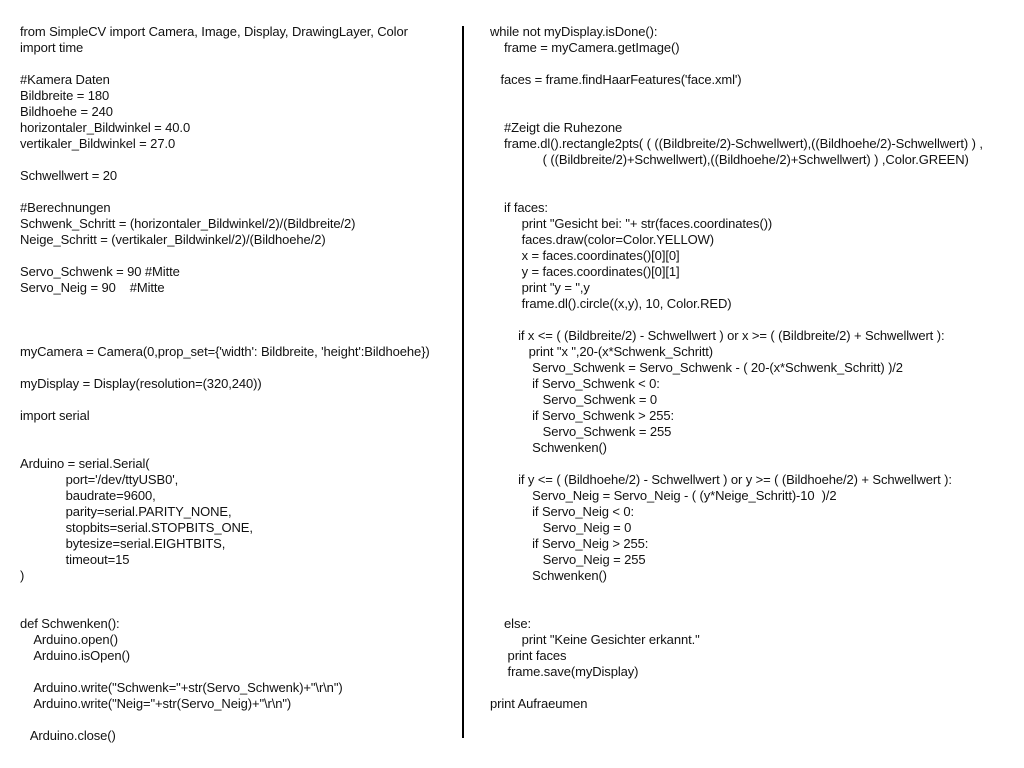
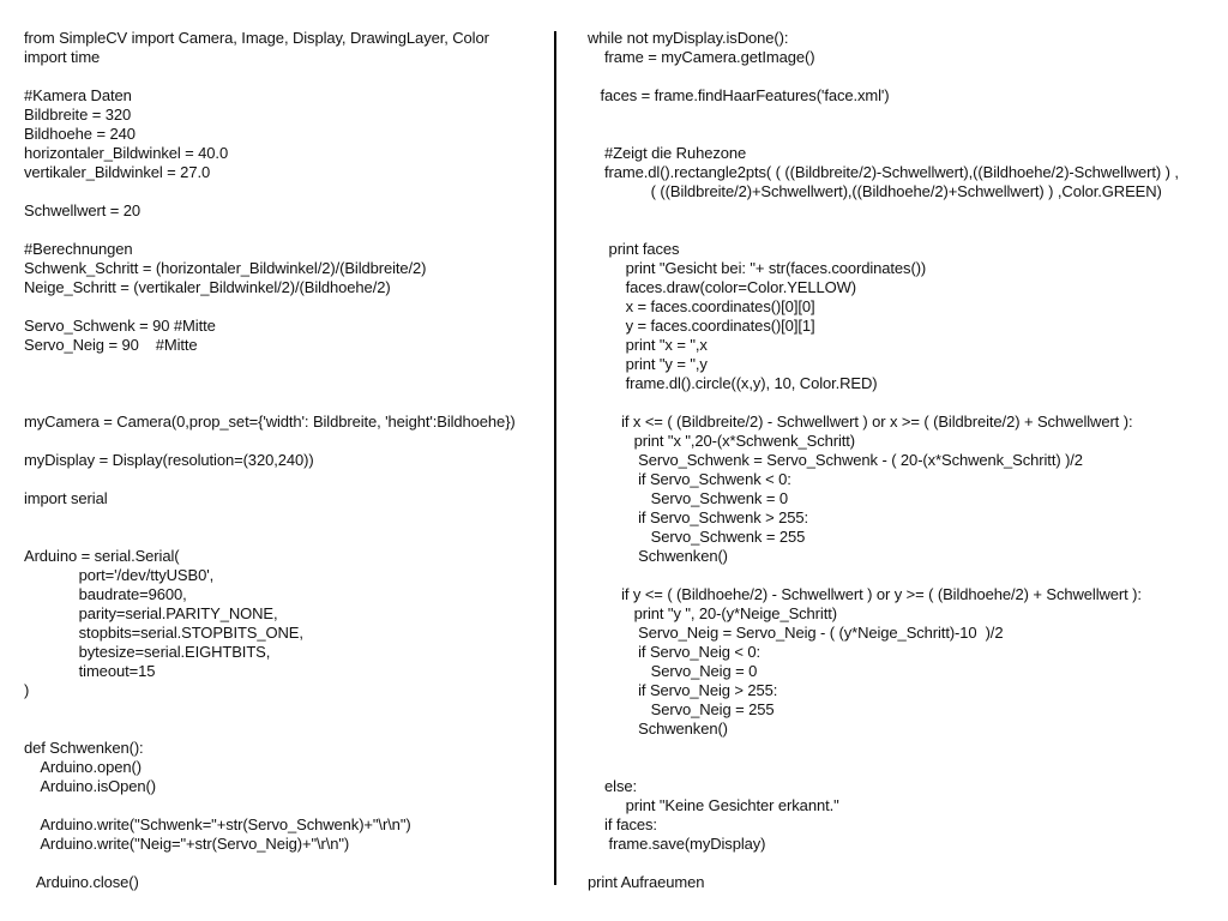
  from SimpleCV import Camera, Image, Display, DrawingLayer, Color
  import time
  #Kamera Daten
- Bildbreite = 180
+ Bildbreite = 320
  Bildhoehe = 240
  horizontaler_Bildwinkel = 40.0
  vertikaler_Bildwinkel = 27.0
  Schwellwert = 20
  #Berechnungen
  Schwenk_Schritt = (horizontaler_Bildwinkel/2)/(Bildbreite/2)
  Neige_Schritt = (vertikaler_Bildwinkel/2)/(Bildhoehe/2)
  Servo_Schwenk = 90 #Mitte
  Servo_Neig = 90 #Mitte
  myCamera = Camera(0,prop_set={'width': Bildbreite, 'height':Bildhoehe})
  myDisplay = Display(resolution=(320,240))
  import serial
  Arduino = serial.Serial(
  port='/dev/ttyUSB0',
  baudrate=9600,
  parity=serial.PARITY_NONE,
  stopbits=serial.STOPBITS_ONE,
  bytesize=serial.EIGHTBITS,
  timeout=15
  )
  def Schwenken():
  Arduino.open()
  Arduino.isOpen()
  Arduino.write("Schwenk="+str(Servo_Schwenk)+"\r\n")
  Arduino.write("Neig="+str(Servo_Neig)+"\r\n")
  Arduino.close()
  while not myDisplay.isDone():
  frame = myCamera.getImage()
  faces = frame.findHaarFeatures('face.xml')
  #Zeigt die Ruhezone
  frame.dl().rectangle2pts( ( ((Bildbreite/2)-Schwellwert),((Bildhoehe/2)-Schwellwert) ) ,
  ( ((Bildbreite/2)+Schwellwert),((Bildhoehe/2)+Schwellwert) ) ,Color.GREEN)
- if faces:
+ print faces
  print "Gesicht bei: "+ str(faces.coordinates())
  faces.draw(color=Color.YELLOW)
  x = faces.coordinates()[0][0]
  y = faces.coordinates()[0][1]
+ print "x = ",x
  print "y = ",y
  frame.dl().circle((x,y), 10, Color.RED)
  if x <= ( (Bildbreite/2) - Schwellwert ) or x >= ( (Bildbreite/2) + Schwellwert ):
  print "x ",20-(x*Schwenk_Schritt)
  Servo_Schwenk = Servo_Schwenk - ( 20-(x*Schwenk_Schritt) )/2
  if Servo_Schwenk < 0:
  Servo_Schwenk = 0
  if Servo_Schwenk > 255:
  Servo_Schwenk = 255
  Schwenken()
  if y <= ( (Bildhoehe/2) - Schwellwert ) or y >= ( (Bildhoehe/2) + Schwellwert ):
+ print "y ", 20-(y*Neige_Schritt)
  Servo_Neig = Servo_Neig - ( (y*Neige_Schritt)-10 )/2
  if Servo_Neig < 0:
  Servo_Neig = 0
  if Servo_Neig > 255:
  Servo_Neig = 255
  Schwenken()
  else:
  print "Keine Gesichter erkannt."
- print faces
+ if faces:
  frame.save(myDisplay)
  print Aufraeumen
